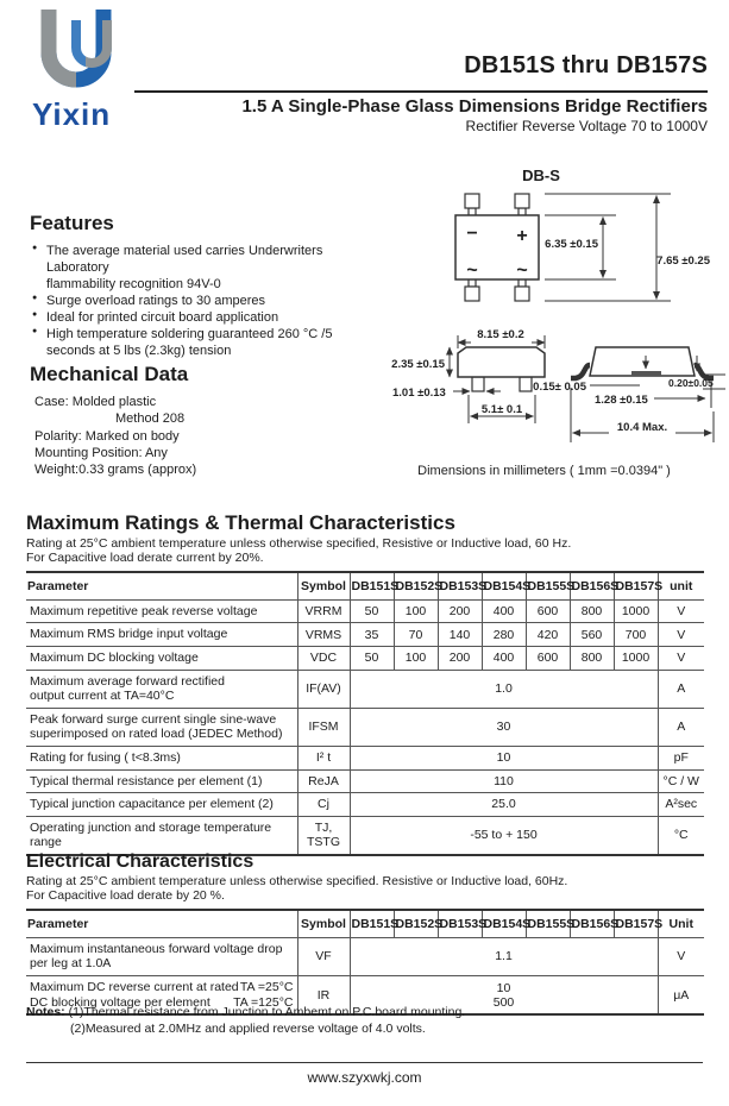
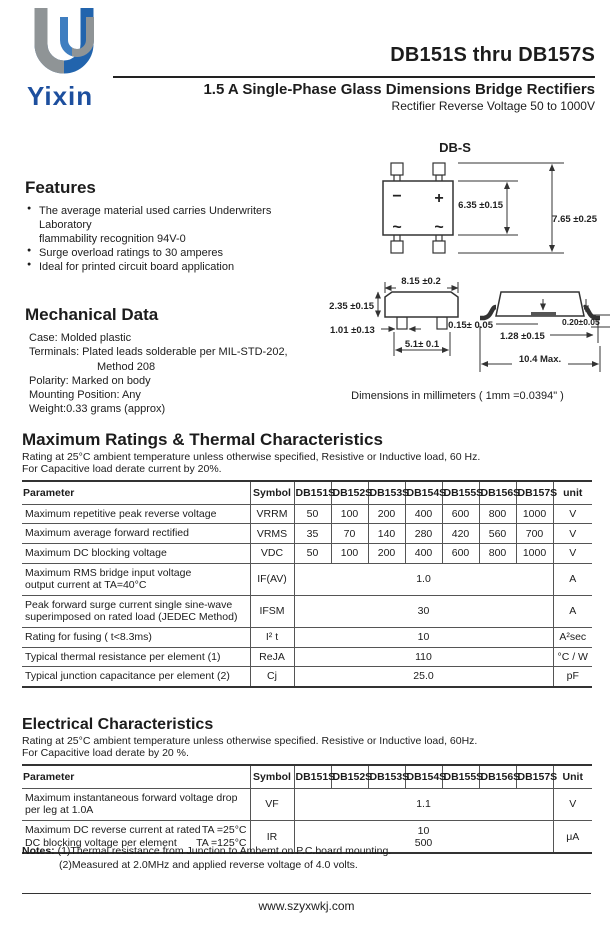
  Yixin
  DB151S thru DB157S
  1.5 A Single-Phase Glass Dimensions Bridge Rectifiers
- Rectifier Reverse Voltage 70 to 1000V
+ Rectifier Reverse Voltage 50 to 1000V
  Features
  The average material used carries Underwriters Laboratory
  flammability recognition 94V-0
  Surge overload ratings to 30 amperes
  Ideal for printed circuit board application
- High temperature soldering guaranteed 260 °C /5
- seconds at 5 lbs (2.3kg) tension
  Mechanical Data
  Case: Molded plastic
+ Terminals: Plated leads solderable per MIL-STD-202,
  Method 208
  Polarity: Marked on body
  Mounting Position: Any
  Weight:0.33 grams (approx)
  DB-S
  −
  +
  ~
  ~
  6.35 ±0.15
  7.65 ±0.25
  8.15 ±0.2
  2.35 ±0.15
  1.01 ±0.13
  5.1± 0.1
  0.15± 0.05
  1.28 ±0.15
  0.20±0.05
  10.4 Max.
  Dimensions in millimeters ( 1mm =0.0394" )
  Maximum Ratings & Thermal Characteristics
  Rating at 25°C ambient temperature unless otherwise specified, Resistive or Inductive load, 60 Hz.
  For Capacitive load derate current by 20%.
  Parameter	Symbol	DB151S	DB152S	DB153S	DB154S	DB155S	DB156S	DB157S	unit
  Maximum repetitive peak reverse voltage	VRRM	50	100	200	400	600	800	1000	V
- Maximum RMS bridge input voltage	VRMS	35	70	140	280	420	560	700	V
+ Maximum average forward rectified	VRMS	35	70	140	280	420	560	700	V
  Maximum DC blocking voltage	VDC	50	100	200	400	600	800	1000	V
- Maximum average forward rectifiedoutput current at TA=40°C	IF(AV)	1.0	A
+ Maximum RMS bridge input voltageoutput current at TA=40°C	IF(AV)	1.0	A
  Peak forward surge current single sine-wavesuperimposed on rated load (JEDEC Method)	IFSM	30	A
- Rating for fusing ( t<8.3ms)	I² t	10	pF
+ Rating for fusing ( t<8.3ms)	I² t	10	A²sec
  Typical thermal resistance per element (1)	ReJA	110	°C / W
- Typical junction capacitance per element (2)	Cj	25.0	A²sec
+ Typical junction capacitance per element (2)	Cj	25.0	pF
- Operating junction and storage temperaturerange	TJ,TSTG	-55 to + 150	°C
  Electrical Characteristics
  Rating at 25°C ambient temperature unless otherwise specified. Resistive or Inductive load, 60Hz.
  For Capacitive load derate by 20 %.
  Parameter	Symbol	DB151S	DB152S	DB153S	DB154S	DB155S	DB156S	DB157S	Unit
  Maximum instantaneous forward voltage dropper leg at 1.0A	VF	1.1	V
  Maximum DC reverse current at ratedTA =25°CDC blocking voltage per element TA =125°C	IR	10500	μA
  Notes: (1)Thermal resistance from Junction to Ambemt on P.C.board mounting.
  (2)Measured at 2.0MHz and applied reverse voltage of 4.0 volts.
  www.szyxwkj.com
